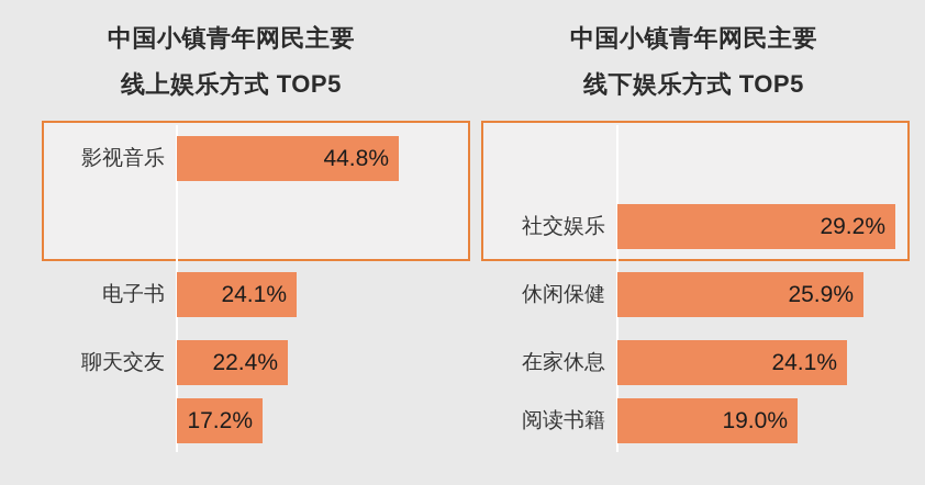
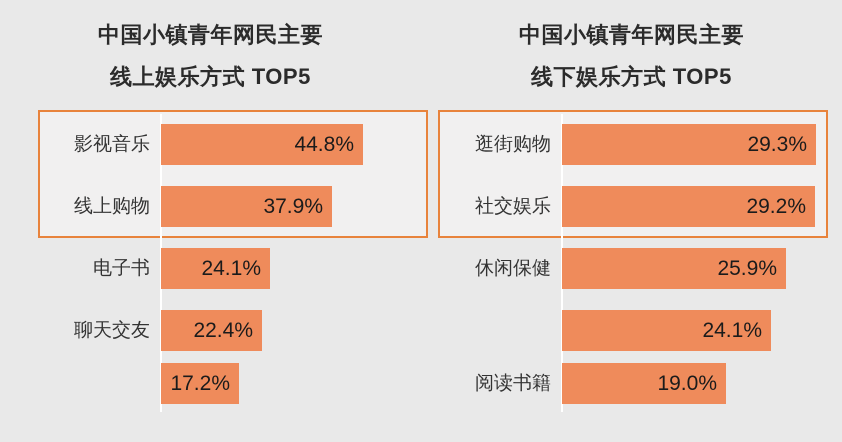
  中国小镇青年网民主要
  线上娱乐方式 TOP5
  影视音乐
  44.8%
+ 线上购物
+ 37.9%
  电子书
  24.1%
  聊天交友
  22.4%
  17.2%
  中国小镇青年网民主要
  线下娱乐方式 TOP5
+ 逛街购物
+ 29.3%
  社交娱乐
  29.2%
  休闲保健
  25.9%
- 在家休息
  24.1%
  阅读书籍
  19.0%
